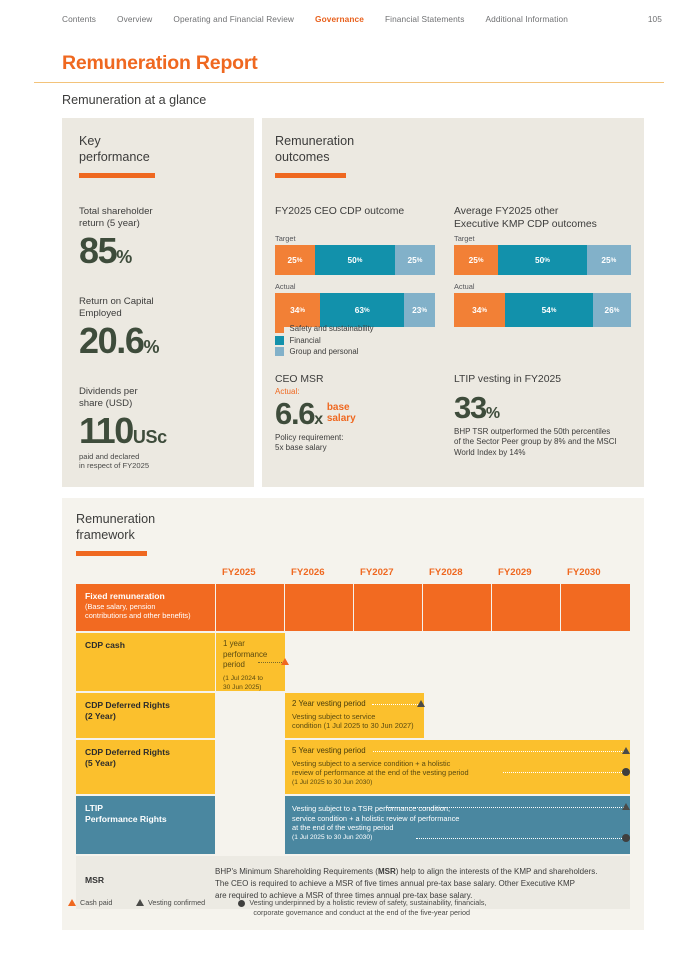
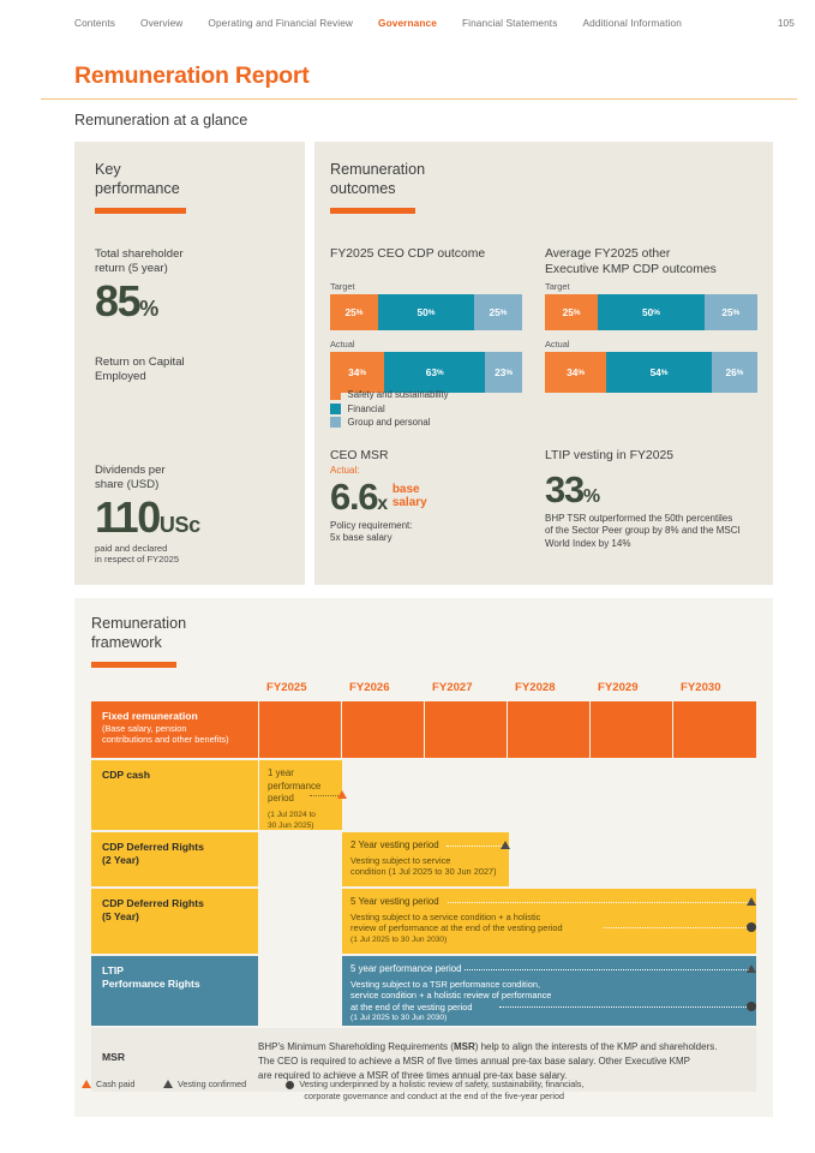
  Contents
  Overview
  Operating and Financial Review
  Governance
  Financial Statements
  Additional Information
  105
  Remuneration Report
  Remuneration at a glance
  Key
  performance
  Total shareholder
  return (5 year)
  85%
  Return on Capital
  Employed
- 20.6%
  Dividends per
  share (USD)
  110USc
  paid and declared
  in respect of FY2025
  Remuneration
  outcomes
  FY2025 CEO CDP outcome
  Target
  25
  50
  25
  Actual
  34
  63
  23
  Average FY2025 other
  Executive KMP CDP outcomes
  Target
  25
  50
  25
  Actual
  34
  54
  26
  Safety and sustainability
  Financial
  Group and personal
  CEO MSR
  Actual:
  6.6
  x
  base
  salary
  Policy requirement:
  5x base salary
  LTIP vesting in FY2025
  33
  %
  BHP TSR outperformed the 50th percentiles
  of the Sector Peer group by 8% and the MSCI
  World Index by 14%
  Remuneration
  framework
  FY2025
  FY2026
  FY2027
  FY2028
  FY2029
  FY2030
  Fixed remuneration
  (Base salary, pension
  contributions and other benefits)
  CDP cash
  1 year
  performance
  period
  CDP Deferred Rights
  (2 Year)
  2 Year vesting period
  Vesting subject to service
  condition (1 Jul 2025 to 30 Jun 2027)
  CDP Deferred Rights
  (5 Year)
  5 Year vesting period
  Vesting subject to a service condition + a holistic
  review of performance at the end of the vesting period
  LTIP
  Performance Rights
+ 5 year performance period
  Vesting subject to a TSR performance condition,
  service condition + a holistic review of performance
  at the end of the vesting period
  MSR
  BHP's Minimum Shareholding Requirements (MSR) help to align the interests of the KMP and shareholders.
  The CEO is required to achieve a MSR of five times annual pre-tax base salary. Other Executive KMP
  are required to achieve a MSR of three times annual pre-tax base salary.
  Cash paid
  Vesting confirmed
  Vesting underpinned by a holistic review of safety, sustainability, financials,
  corporate governance and conduct at the end of the five-year period
